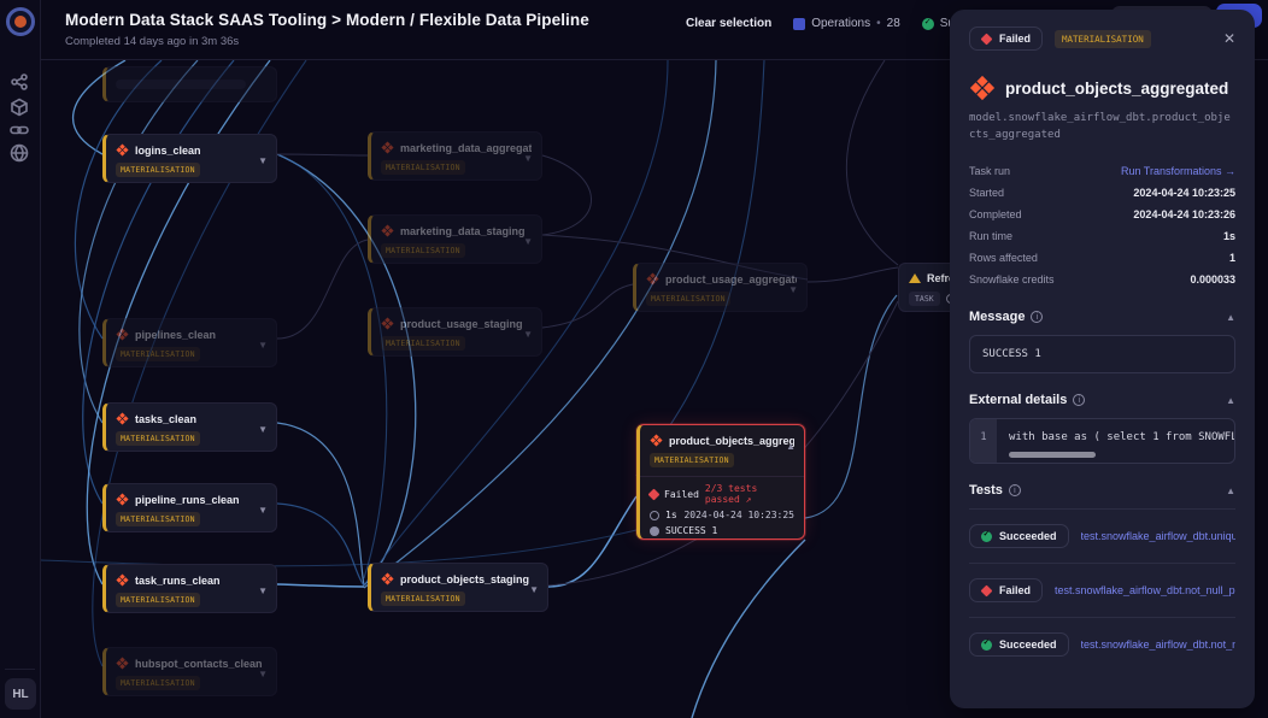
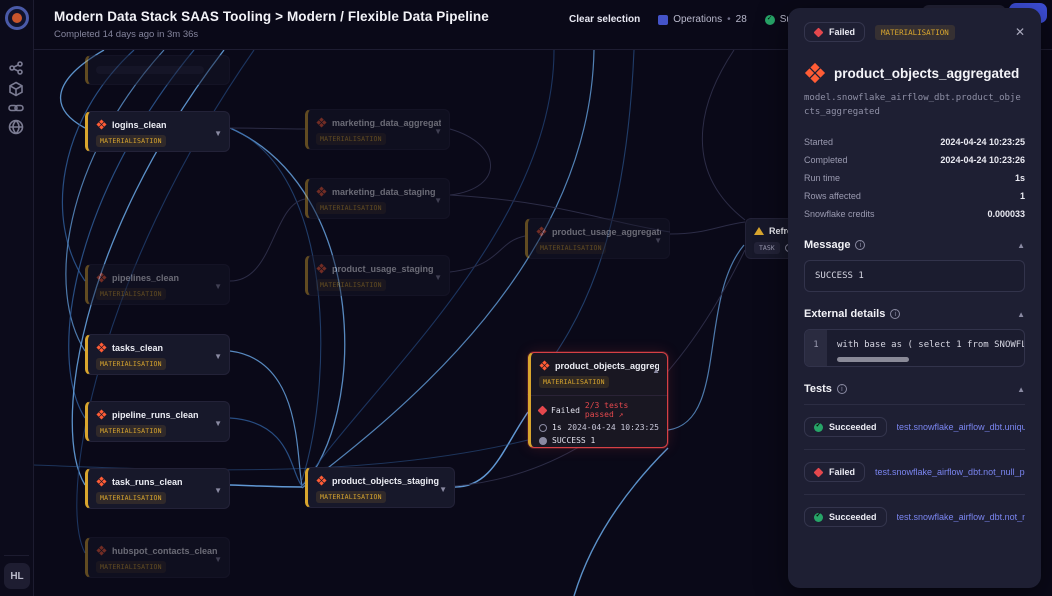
  logins_clean
  ▼
  MATERIALISATION
  marketing_data_aggregat
  ▼
  MATERIALISATION
  marketing_data_staging
  ▼
  MATERIALISATION
  product_usage_aggregat
  ▼
  MATERIALISATION
  Refr
  TASK
  pipelines_clean
  ▼
  MATERIALISATION
  product_usage_staging
  ▼
  MATERIALISATION
  tasks_clean
  ▼
  MATERIALISATION
  product_objects_aggreg
  ▲
  MATERIALISATION
  Failed
  2/3 tests passed ↗
  1s
  2024-04-24 10:23:25
  SUCCESS 1
  pipeline_runs_clean
  ▼
  MATERIALISATION
  task_runs_clean
  ▼
  MATERIALISATION
  product_objects_staging
  ▼
  MATERIALISATION
  hubspot_contacts_clean
  ▼
  MATERIALISATION
  Modern Data Stack SAAS Tooling > Modern / Flexible Data Pipeline
  Completed 14 days ago in 3m 36s
  Clear selection
  Operations
  •
  28
  HL
  Failed
  MATERIALISATION
  ✕
  product_objects_aggregated
  model.snowflake_airflow_dbt.product_objects_aggregated
- Task run
- Run Transformations →
  Started
  2024-04-24 10:23:25
  Completed
  2024-04-24 10:23:26
  Run time
  1s
  Rows affected
  1
  Snowflake credits
  0.000033
  Message
  ▲
  SUCCESS 1
  External details
  ▲
  1
  with base as ( select 1 from SNOWFL
  Tests
  ▲
  Succeeded
  test.snowflake_airflow_dbt.uniqu
  Failed
  test.snowflake_airflow_dbt.not_null_p
  Succeeded
  test.snowflake_airflow_dbt.not_n
